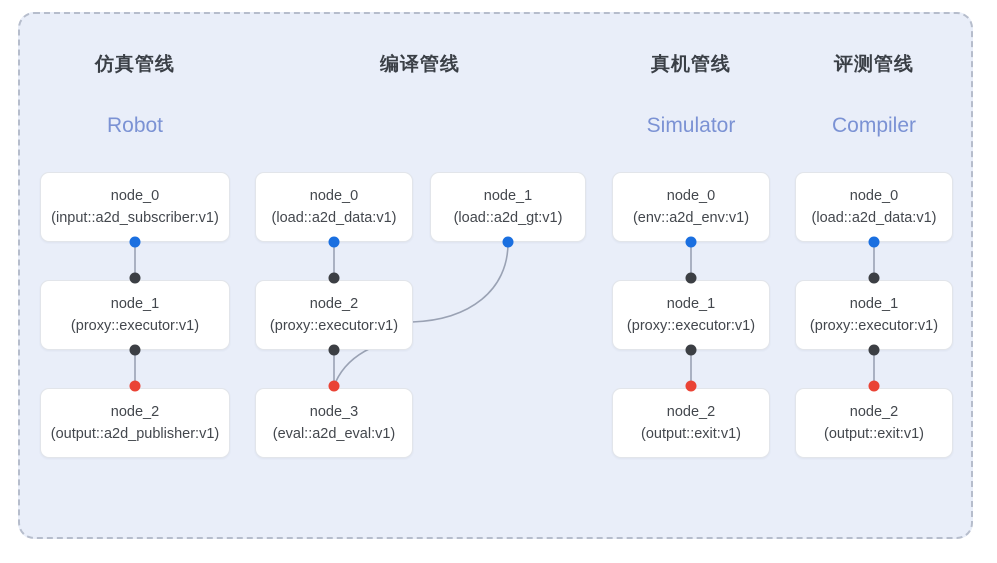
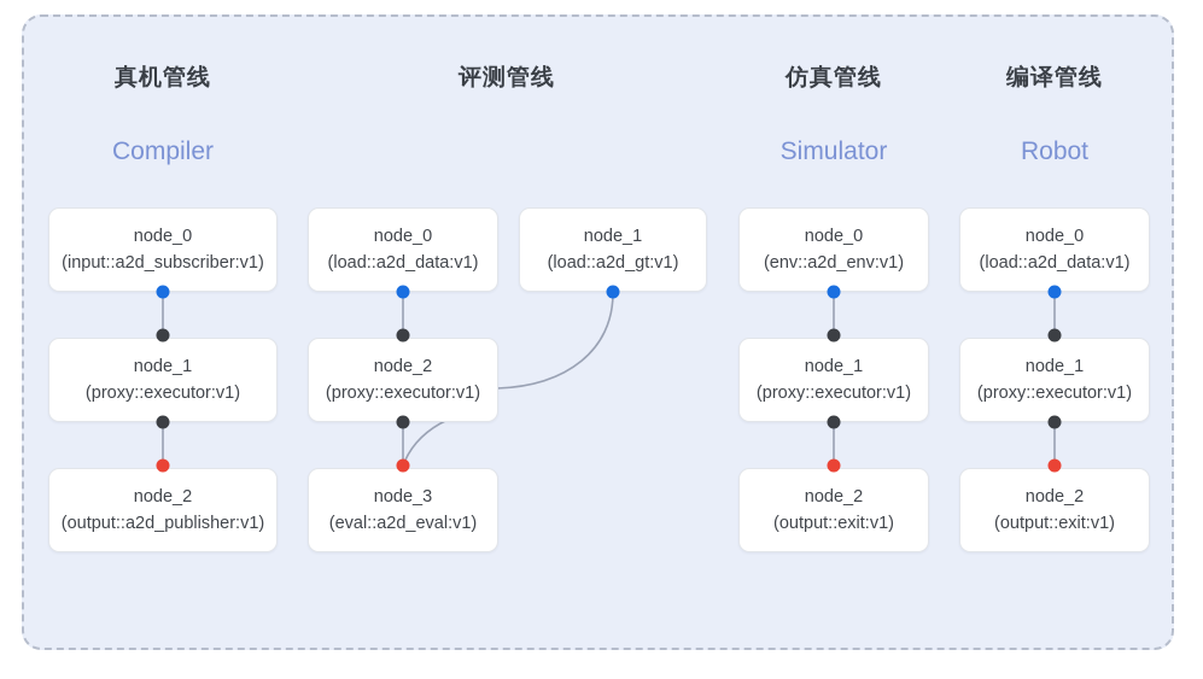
- 仿真管线
+ 真机管线
- Robot
+ Compiler
  node_0
  (input::a2d_subscriber:v1)
  node_1
  (proxy::executor:v1)
  node_2
  (output::a2d_publisher:v1)
- 编译管线
+ 评测管线
  node_0
  (load::a2d_data:v1)
  node_1
  (load::a2d_gt:v1)
  node_2
  (proxy::executor:v1)
  node_3
  (eval::a2d_eval:v1)
- 真机管线
+ 仿真管线
  Simulator
  node_0
  (env::a2d_env:v1)
  node_1
  (proxy::executor:v1)
  node_2
  (output::exit:v1)
- 评测管线
+ 编译管线
- Compiler
+ Robot
  node_0
  (load::a2d_data:v1)
  node_1
  (proxy::executor:v1)
  node_2
  (output::exit:v1)
